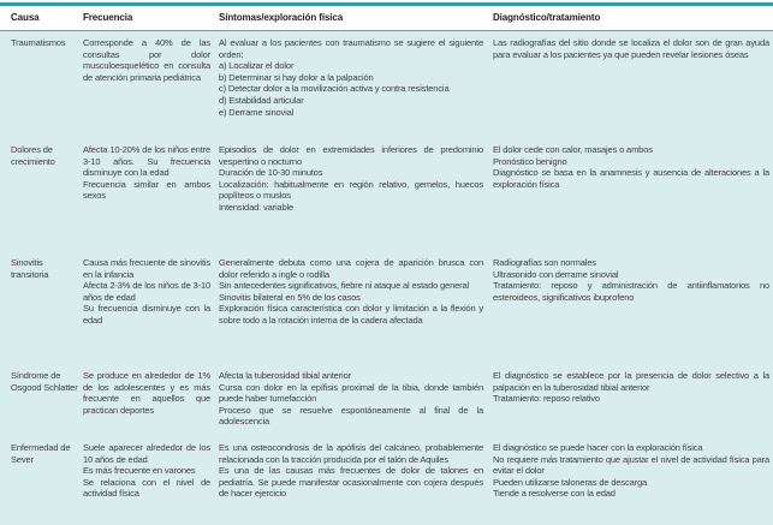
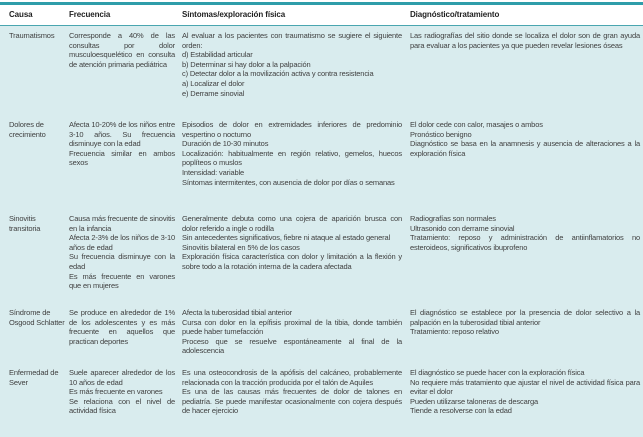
  Causa
  Frecuencia
  Síntomas/exploración física
  Diagnóstico/tratamiento
  Traumatismos
  Corresponde a 40% de las consultas por dolor musculoesquelético en consulta de atención primaria pediátrica
  Al evaluar a los pacientes con traumatismo se sugiere el siguiente orden:
- a) Localizar el dolor
+ d) Estabilidad articular
  b) Determinar si hay dolor a la palpación
  c) Detectar dolor a la movilización activa y contra resistencia
- d) Estabilidad articular
+ a) Localizar el dolor
  e) Derrame sinovial
  Las radiografías del sitio donde se localiza el dolor son de gran ayuda para evaluar a los pacientes ya que pueden revelar lesiones óseas
  Dolores de crecimiento
  Afecta 10-20% de los niños entre 3-10 años. Su frecuencia disminuye con la edad
  Frecuencia similar en ambos sexos
  Episodios de dolor en extremidades inferiores de predominio vespertino o nocturno
  Duración de 10-30 minutos
  Localización: habitualmente en región relativo, gemelos, huecos poplíteos o muslos
  Intensidad: variable
+ Síntomas intermitentes, con ausencia de dolor por días o semanas
  El dolor cede con calor, masajes o ambos
  Pronóstico benigno
  Diagnóstico se basa en la anamnesis y ausencia de alteraciones a la exploración física
  Sinovitis transitoria
  Causa más frecuente de sinovitis en la infancia
  Afecta 2-3% de los niños de 3-10 años de edad
  Su frecuencia disminuye con la edad
+ Es más frecuente en varones que en mujeres
  Generalmente debuta como una cojera de aparición brusca con dolor referido a ingle o rodilla
  Sin antecedentes significativos, fiebre ni ataque al estado general
  Sinovitis bilateral en 5% de los casos
  Exploración física característica con dolor y limitación a la flexión y sobre todo a la rotación interna de la cadera afectada
  Radiografías son normales
  Ultrasonido con derrame sinovial
  Tratamiento: reposo y administración de antiinflamatorios no esteroideos, significativos ibuprofeno
  Síndrome de Osgood Schlatter
  Se produce en alrededor de 1% de los adolescentes y es más frecuente en aquellos que practican deportes
  Afecta la tuberosidad tibial anterior
  Cursa con dolor en la epífisis proximal de la tibia, donde también puede haber tumefacción
  Proceso que se resuelve espontáneamente al final de la adolescencia
  El diagnóstico se establece por la presencia de dolor selectivo a la palpación en la tuberosidad tibial anterior
  Tratamiento: reposo relativo
  Enfermedad de Sever
  Suele aparecer alrededor de los 10 años de edad
  Es más frecuente en varones
  Se relaciona con el nivel de actividad física
  Es una osteocondrosis de la apófisis del calcáneo, probablemente relacionada con la tracción producida por el talón de Aquiles
  Es una de las causas más frecuentes de dolor de talones en pediatría. Se puede manifestar ocasionalmente con cojera después de hacer ejercicio
  El diagnóstico se puede hacer con la exploración física
  No requiere más tratamiento que ajustar el nivel de actividad física para evitar el dolor
  Pueden utilizarse taloneras de descarga
  Tiende a resolverse con la edad
